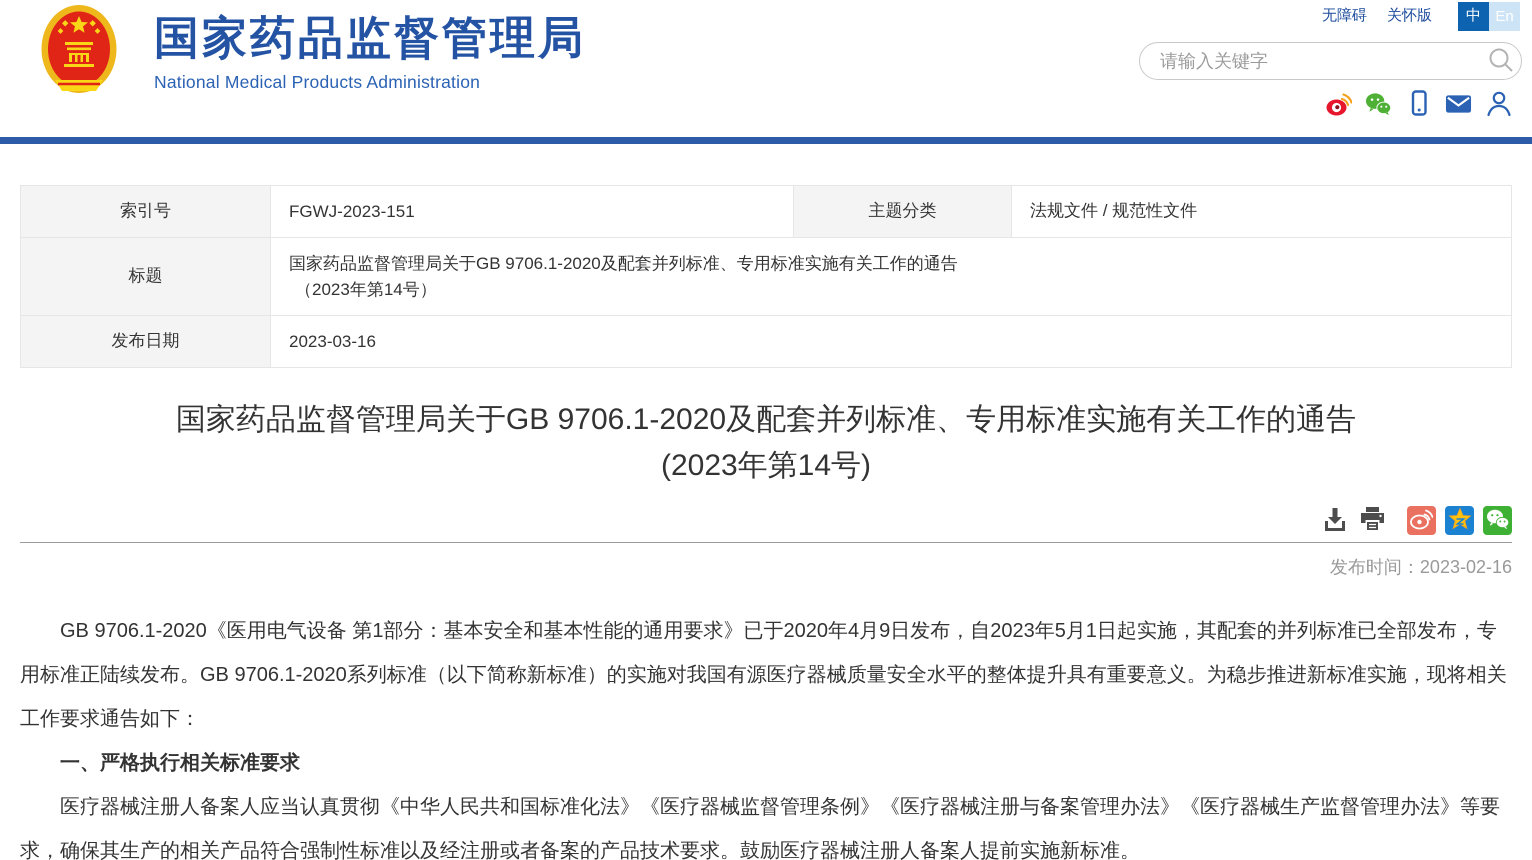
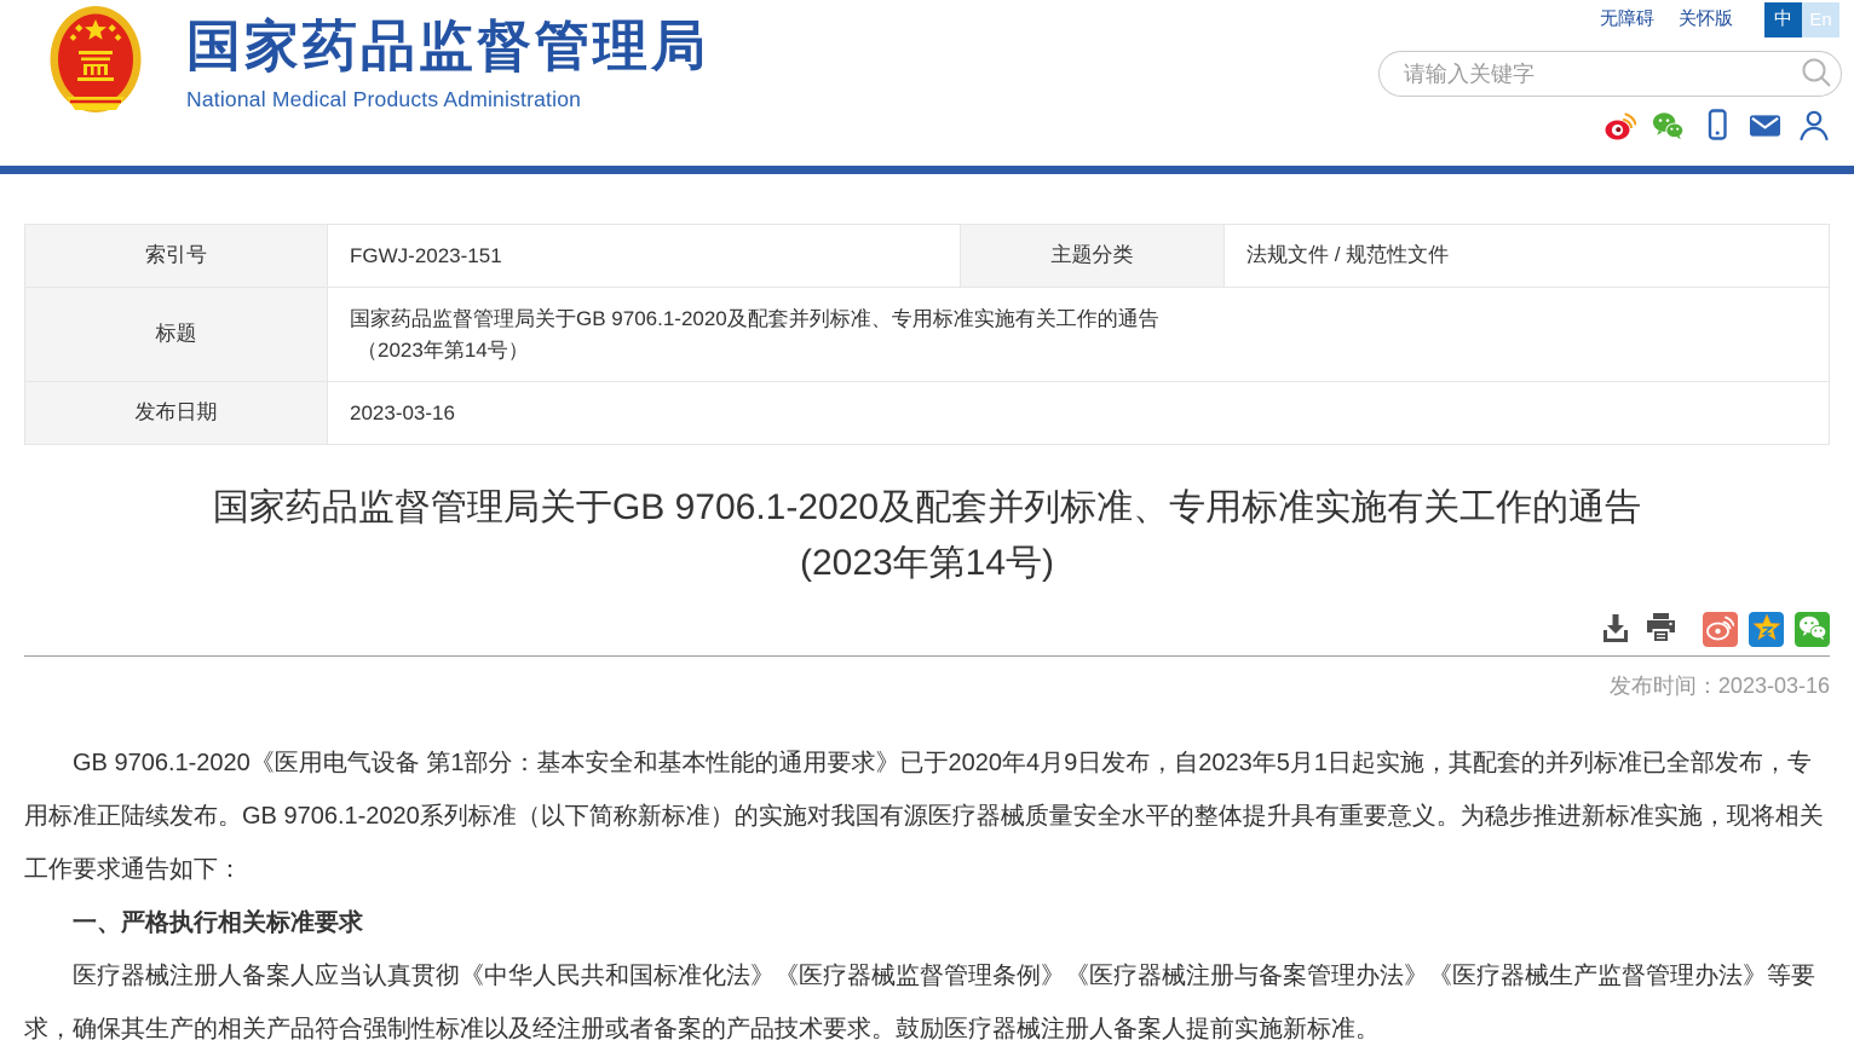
  国家药品监督管理局
  National Medical Products Administration
  无障碍
  关怀版
  中
  En
  请输入关键字
  索引号	FGWJ-2023-151	主题分类	法规文件 / 规范性文件
  标题	国家药品监督管理局关于GB 9706.1-2020及配套并列标准、专用标准实施有关工作的通告 （2023年第14号）
  发布日期	2023-03-16
  国家药品监督管理局关于GB 9706.1-2020及配套并列标准、专用标准实施有关工作的通告
  (2023年第14号)
- 发布时间：2023-02-16
+ 发布时间：2023-03-16
  GB 9706.1-2020《医用电气设备 第1部分：基本安全和基本性能的通用要求》已于2020年4月9日发布，自2023年5月1日起实施，其配套的并列标准已全部发布，专用标准正陆续发布。GB 9706.1-2020系列标准（以下简称新标准）的实施对我国有源医疗器械质量安全水平的整体提升具有重要意义。为稳步推进新标准实施，现将相关工作要求通告如下：
  一、严格执行相关标准要求
  医疗器械注册人备案人应当认真贯彻《中华人民共和国标准化法》《医疗器械监督管理条例》《医疗器械注册与备案管理办法》《医疗器械生产监督管理办法》等要求，确保其生产的相关产品符合强制性标准以及经注册或者备案的产品技术要求。鼓励医疗器械注册人备案人提前实施新标准。
